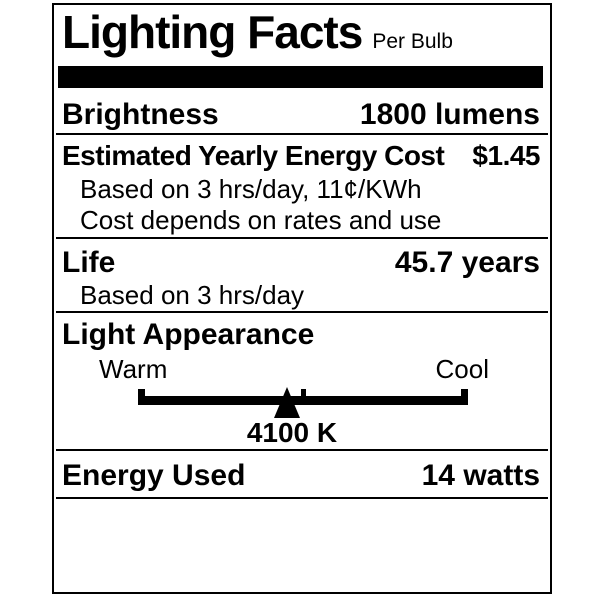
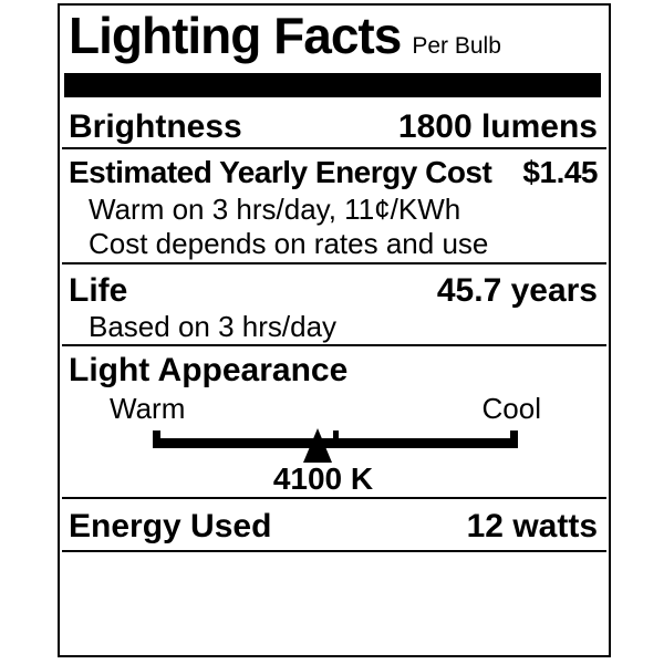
  Lighting Facts
  Per Bulb
  Brightness
  1800 lumens
  Estimated Yearly Energy Cost
  $1.45
- Based on 3 hrs/day, 11¢/KWh
+ Warm on 3 hrs/day, 11¢/KWh
  Cost depends on rates and use
  Life
  45.7 years
  Based on 3 hrs/day
  Light Appearance
  Warm
  Cool
  4100 K
  Energy Used
- 14 watts
+ 12 watts
